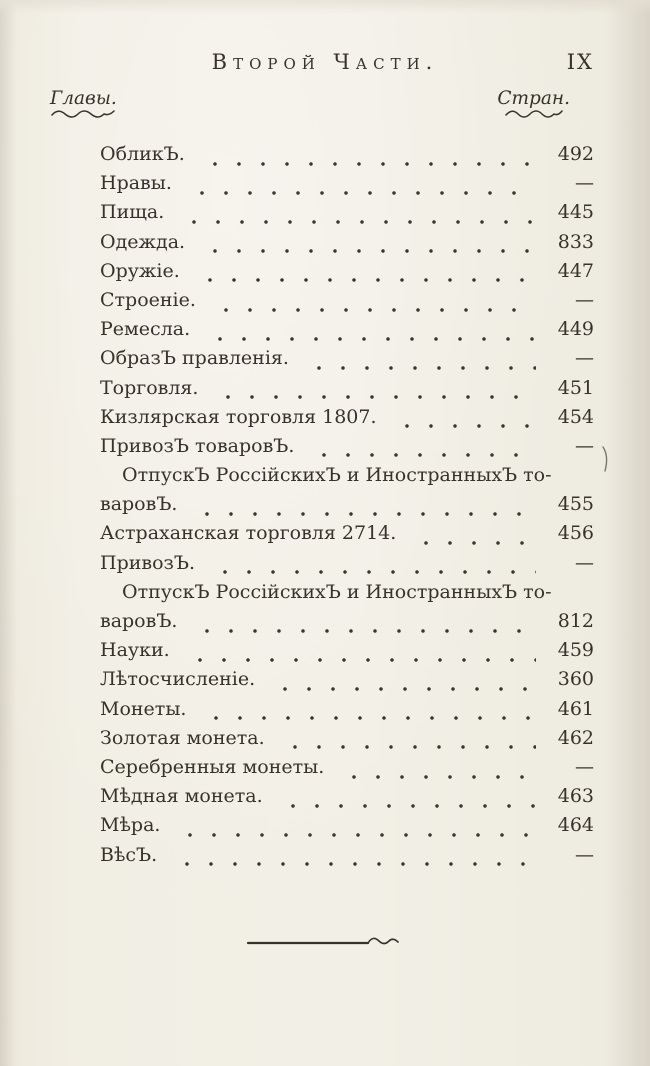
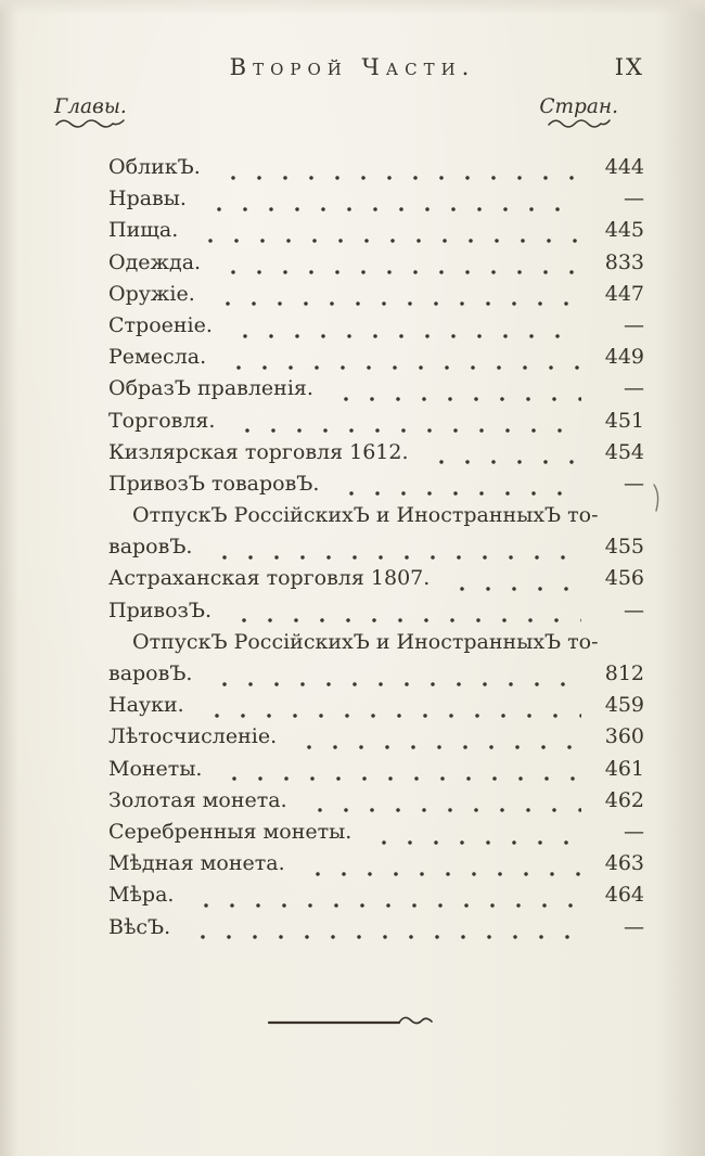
  Второй Части.
  IX
  Главы.
  Стран.
  ОбликЪ.
- 492
+ 444
  Нравы.
  —
  Пища.
  445
  Одежда.
  833
  Оружіе.
  447
  Строеніе.
  —
  Ремесла.
  449
  ОбразЪ правленія.
  —
  Торговля.
  451
- Кизлярская торговля 1807.
+ Кизлярская торговля 1612.
  454
  ПривозЪ товаровЪ.
  —
  ОтпускЪ РоссійскихЪ и ИностранныхЪ то-
  варовЪ.
  455
- Астраханская торговля 2714.
+ Астраханская торговля 1807.
  456
  ПривозЪ.
  —
  ОтпускЪ РоссійскихЪ и ИностранныхЪ то-
  варовЪ.
  812
  Науки.
  459
  Лѣтосчисленіе.
  360
  Монеты.
  461
  Золотая монета.
  462
  Серебренныя монеты.
  —
  Мѣдная монета.
  463
  Мѣра.
  464
  ВѣсЪ.
  —
